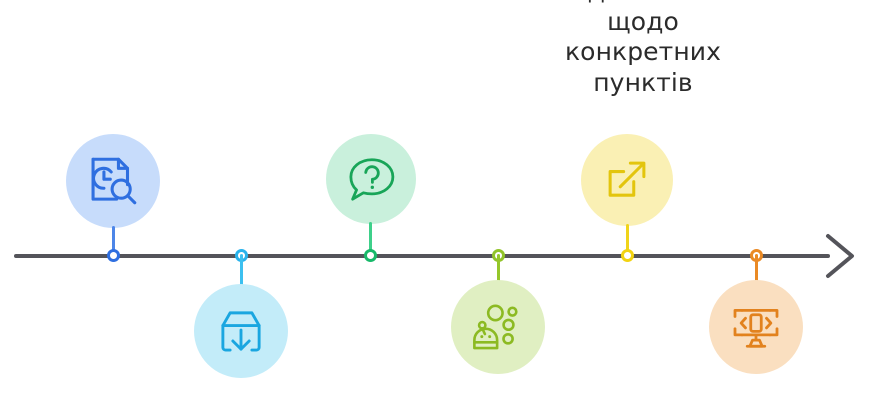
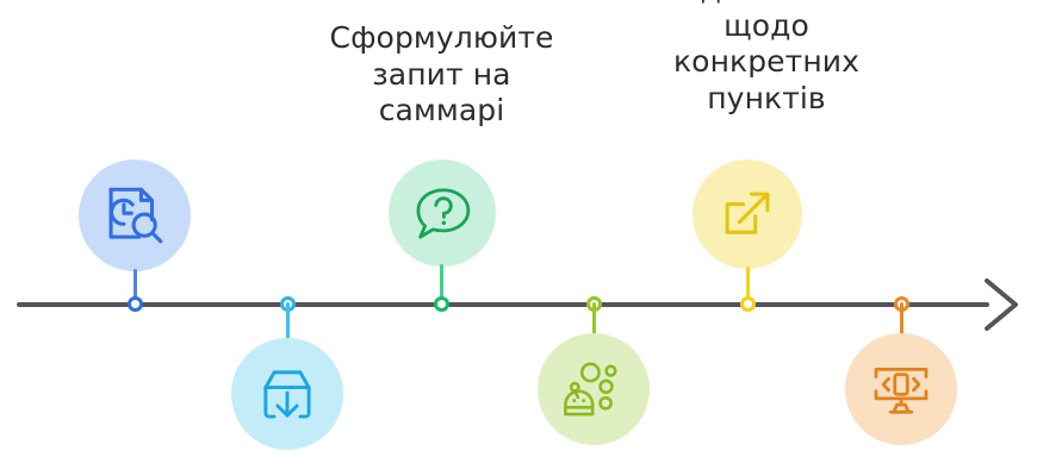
+ Сформулюйте
+ запит на
+ саммарі
  щодо
  конкретних
  пунктів
